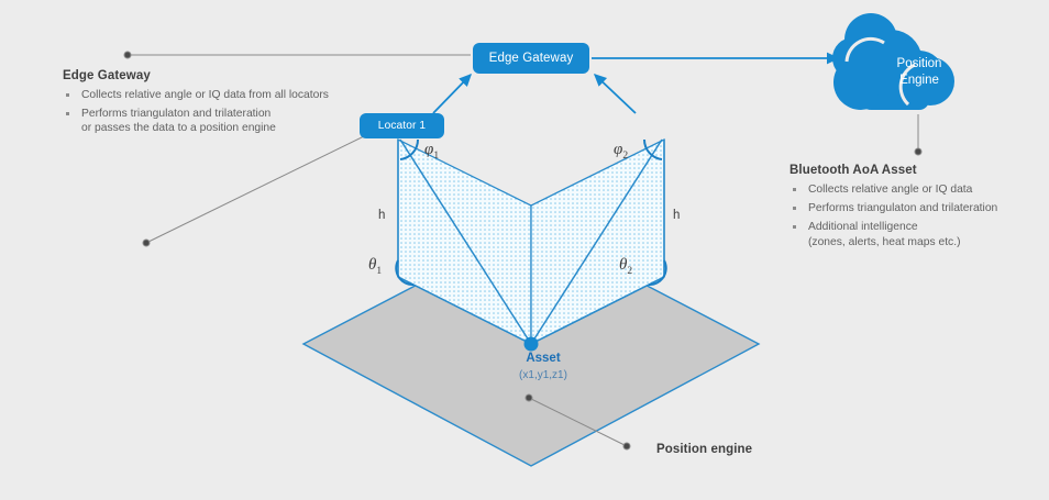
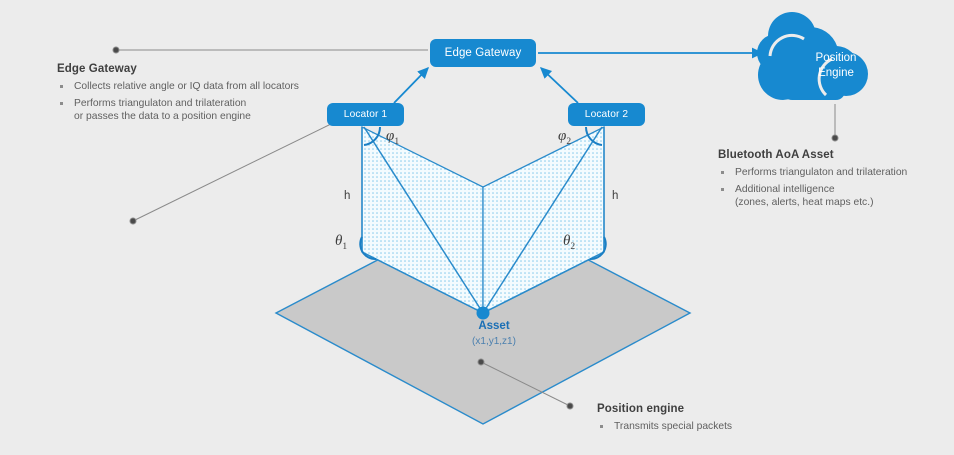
  Edge Gateway
  Locator 1
+ Locator 2
  Position
  Engine
  φ1
  φ2
  θ1
  θ2
  h
  h
  Asset
  (x1,y1,z1)
  Edge Gateway
  Collects relative angle or IQ data from all locators
  Performs triangulaton and trilateration
  or passes the data to a position engine
  Bluetooth AoA Asset
- Collects relative angle or IQ data
  Performs triangulaton and trilateration
  Additional intelligence
  (zones, alerts, heat maps etc.)
  Position engine
+ Transmits special packets
